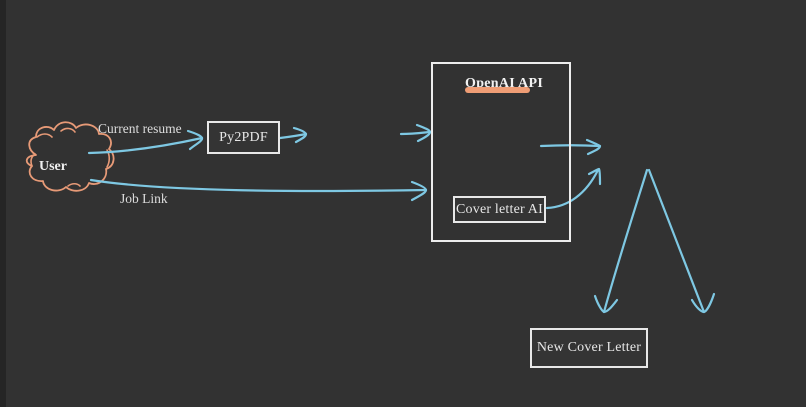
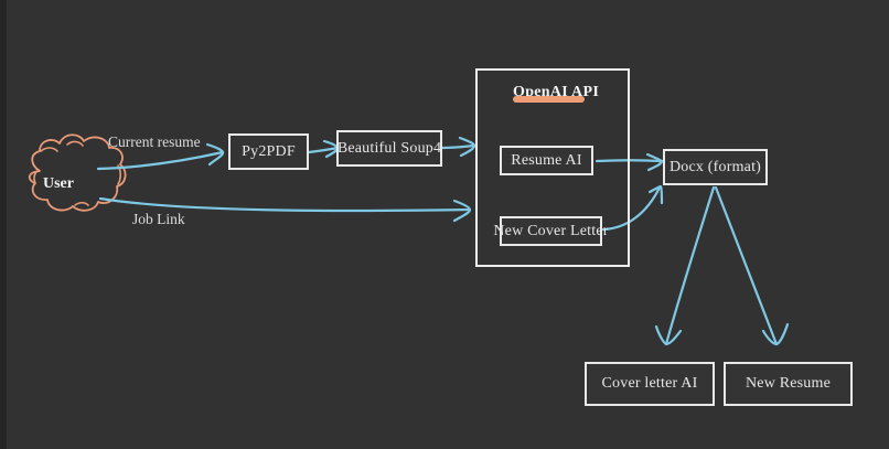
  User
  Current resume
  Job Link
  OpenAI API
  Py2PDF
+ Beautiful Soup4
+ Resume AI
- Cover letter AI
+ New Cover Letter
+ Docx (format)
- New Cover Letter
+ Cover letter AI
+ New Resume
